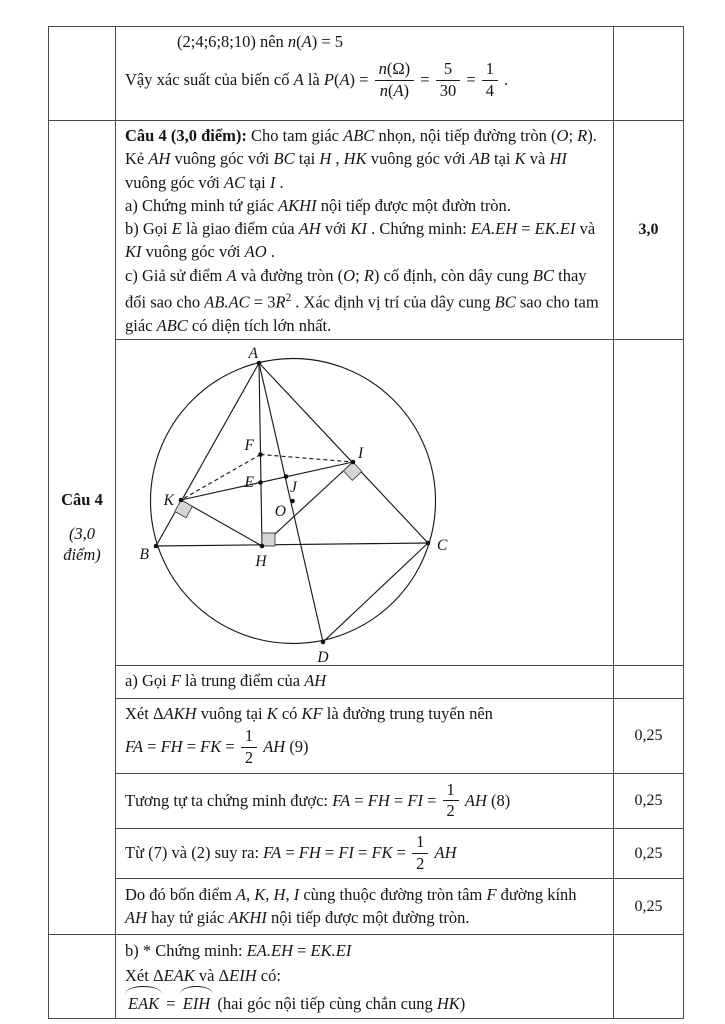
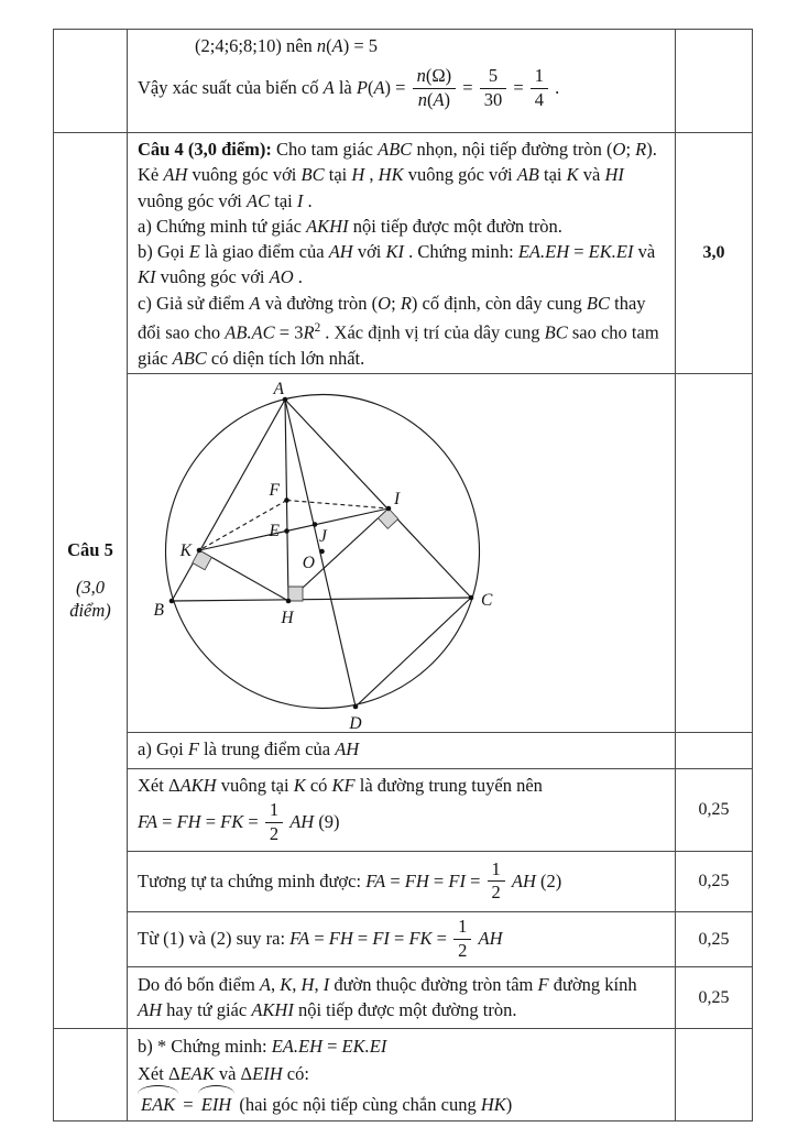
  	(2;4;6;8;10) nên n(A) = 5 Vậy xác suất của biến cố A là P(A) = n(Ω)n(A) = 530 = 14 .
- Câu 4 (3,0 điểm)	Câu 4 (3,0 điểm): Cho tam giác ABC nhọn, nội tiếp đường tròn (O; R). Kẻ AH vuông góc với BC tại H , HK vuông góc với AB tại K và HI vuông góc với AC tại I . a) Chứng minh tứ giác AKHI nội tiếp được một đườn tròn. b) Gọi E là giao điểm của AH với KI . Chứng minh: EA.EH = EK.EI và KI vuông góc với AO . c) Giả sử điểm A và đường tròn (O; R) cố định, còn dây cung BC thay đổi sao cho AB.AC = 3R2 . Xác định vị trí của dây cung BC sao cho tam giác ABC có diện tích lớn nhất.	3,0
+ Câu 5 (3,0 điểm)	Câu 4 (3,0 điểm): Cho tam giác ABC nhọn, nội tiếp đường tròn (O; R). Kẻ AH vuông góc với BC tại H , HK vuông góc với AB tại K và HI vuông góc với AC tại I . a) Chứng minh tứ giác AKHI nội tiếp được một đườn tròn. b) Gọi E là giao điểm của AH với KI . Chứng minh: EA.EH = EK.EI và KI vuông góc với AO . c) Giả sử điểm A và đường tròn (O; R) cố định, còn dây cung BC thay đổi sao cho AB.AC = 3R2 . Xác định vị trí của dây cung BC sao cho tam giác ABC có diện tích lớn nhất.	3,0
  A B C D H K I E F J O
  a) Gọi F là trung điểm của AH
  Xét ΔAKH vuông tại K có KF là đường trung tuyến nên FA = FH = FK = 12 AH (9)	0,25
- Tương tự ta chứng minh được: FA = FH = FI = 12 AH (8)	0,25
+ Tương tự ta chứng minh được: FA = FH = FI = 12 AH (2)	0,25
- Từ (7) và (2) suy ra: FA = FH = FI = FK = 12 AH	0,25
+ Từ (1) và (2) suy ra: FA = FH = FI = FK = 12 AH	0,25
- Do đó bốn điểm A, K, H, I cùng thuộc đường tròn tâm F đường kính AH hay tứ giác AKHI nội tiếp được một đường tròn.	0,25
+ Do đó bốn điểm A, K, H, I đườn thuộc đường tròn tâm F đường kính AH hay tứ giác AKHI nội tiếp được một đường tròn.	0,25
  	b) * Chứng minh: EA.EH = EK.EI Xét ΔEAK và ΔEIH có: EAK = EIH (hai góc nội tiếp cùng chắn cung HK)
